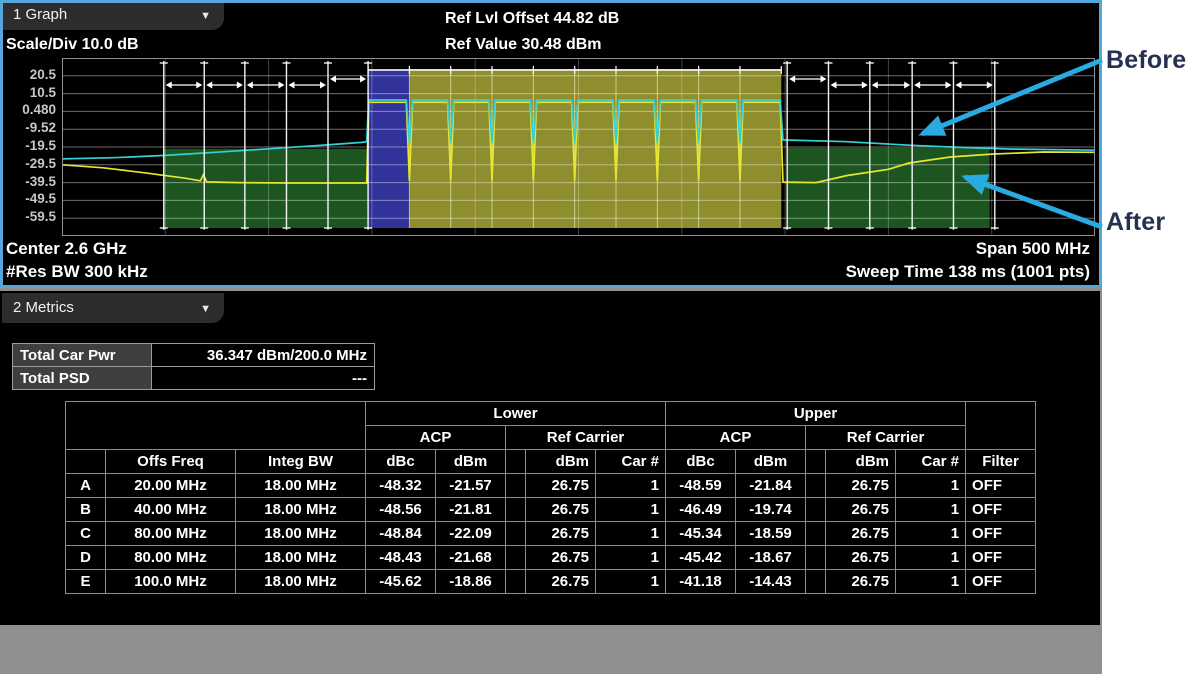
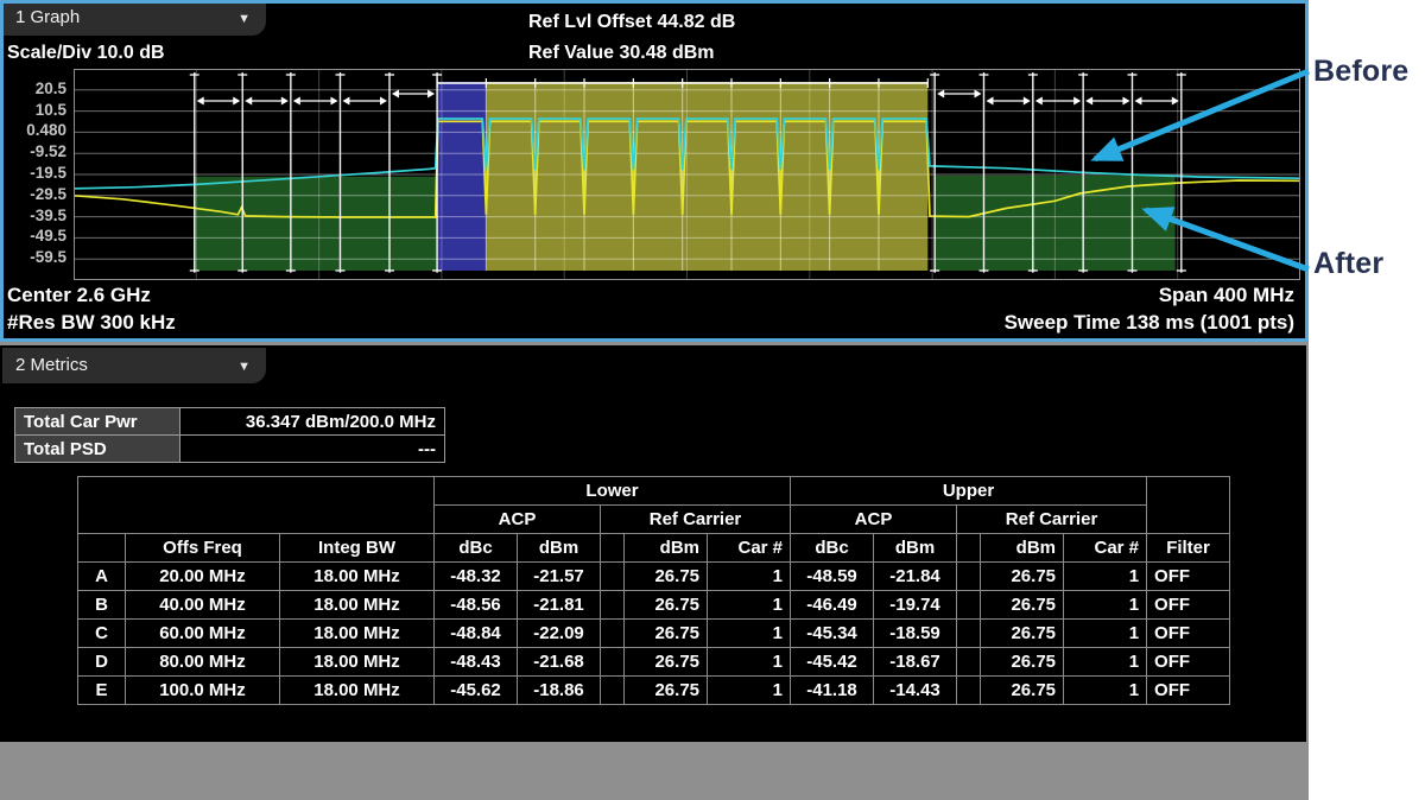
  1 Graph
  ▼
  Scale/Div 10.0 dB
  Ref Lvl Offset 44.82 dB
  Ref Value 30.48 dBm
  Center 2.6 GHz
  #Res BW 300 kHz
- Span 500 MHz
+ Span 400 MHz
  Sweep Time 138 ms (1001 pts)
  20.5
  10.5
  0.480
  -9.52
  -19.5
  -29.5
  -39.5
  -49.5
  -59.5
  2 Metrics
  ▼
  Total Car Pwr	36.347 dBm/200.0 MHz
  Total PSD	---
  	Lower	Upper
  ACP	Ref Carrier	ACP	Ref Carrier
  	Offs Freq	Integ BW	dBc	dBm		dBm	Car #	dBc	dBm		dBm	Car #	Filter
  A	20.00 MHz	18.00 MHz	-48.32	-21.57		26.75	1	-48.59	-21.84		26.75	1	OFF
  B	40.00 MHz	18.00 MHz	-48.56	-21.81		26.75	1	-46.49	-19.74		26.75	1	OFF
- C	80.00 MHz	18.00 MHz	-48.84	-22.09		26.75	1	-45.34	-18.59		26.75	1	OFF
+ C	60.00 MHz	18.00 MHz	-48.84	-22.09		26.75	1	-45.34	-18.59		26.75	1	OFF
  D	80.00 MHz	18.00 MHz	-48.43	-21.68		26.75	1	-45.42	-18.67		26.75	1	OFF
  E	100.0 MHz	18.00 MHz	-45.62	-18.86		26.75	1	-41.18	-14.43		26.75	1	OFF
  Before
  After
